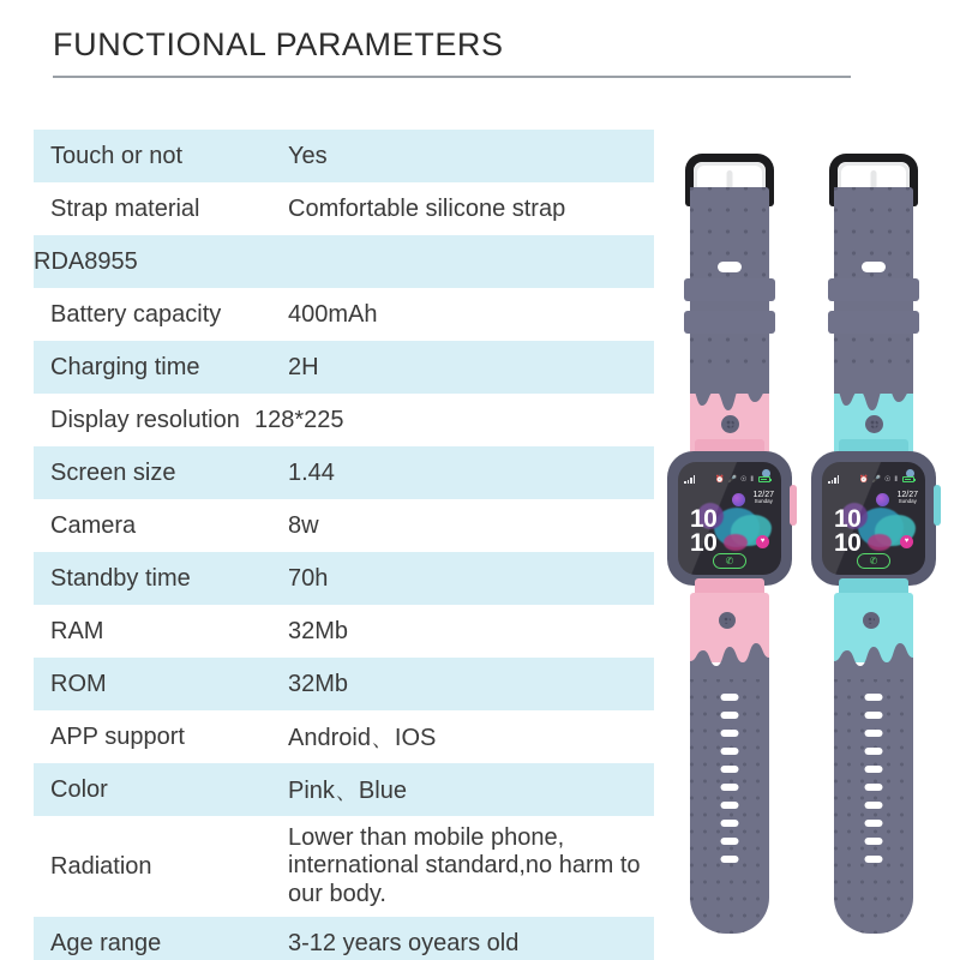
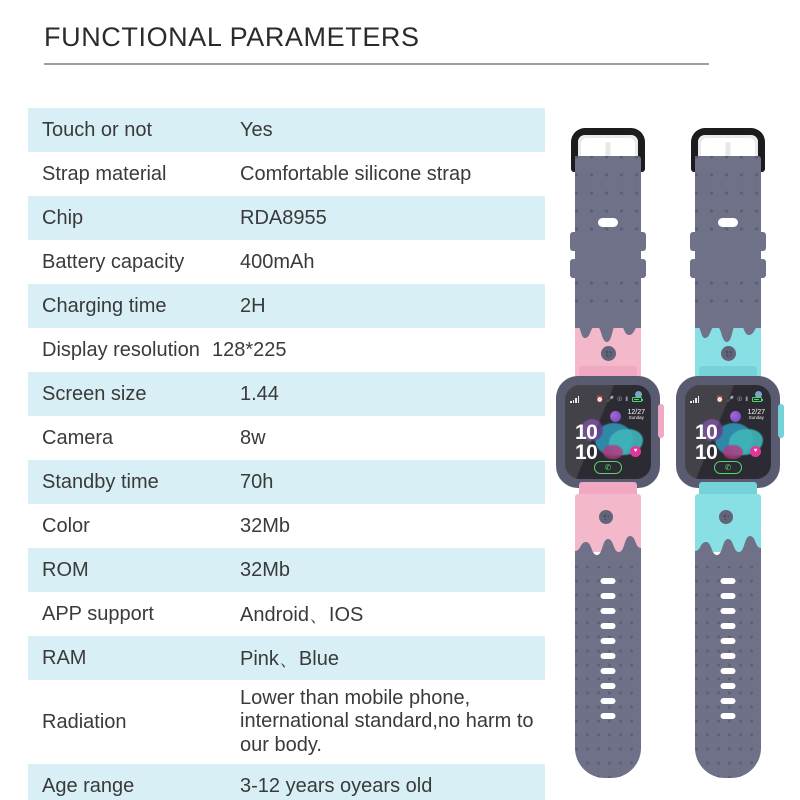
  FUNCTIONAL PARAMETERS
  Touch or not
  Yes
  Strap material
  Comfortable silicone strap
+ Chip
  RDA8955
  Battery capacity
  400mAh
  Charging time
  2H
  Display resolution
  128*225
  Screen size
  1.44
  Camera
  8w
  Standby time
  70h
- RAM
+ Color
  32Mb
  ROM
  32Mb
  APP support
  Android、IOS
- Color
+ RAM
  Pink、Blue
  Radiation
  Lower than mobile phone, international standard,no harm to our body.
  Age range
  3-12 years oyears old
